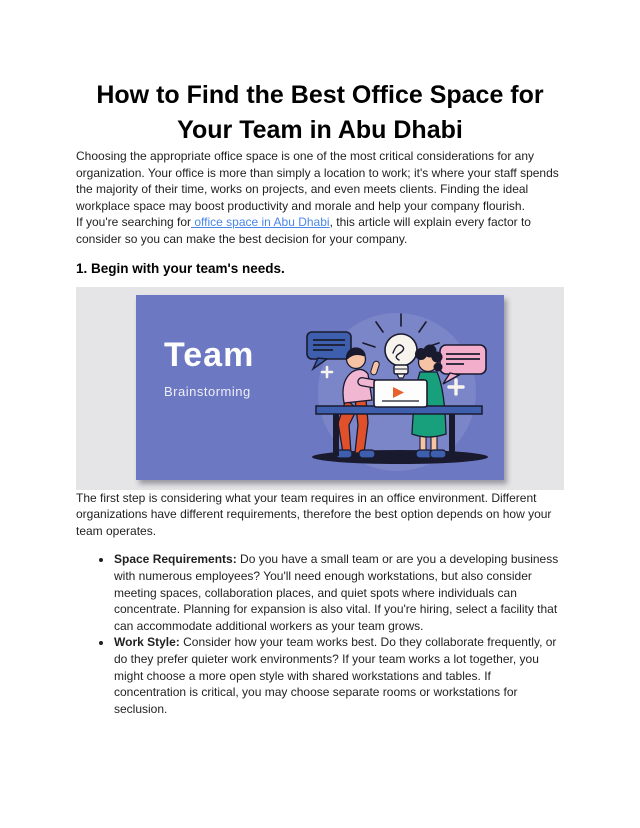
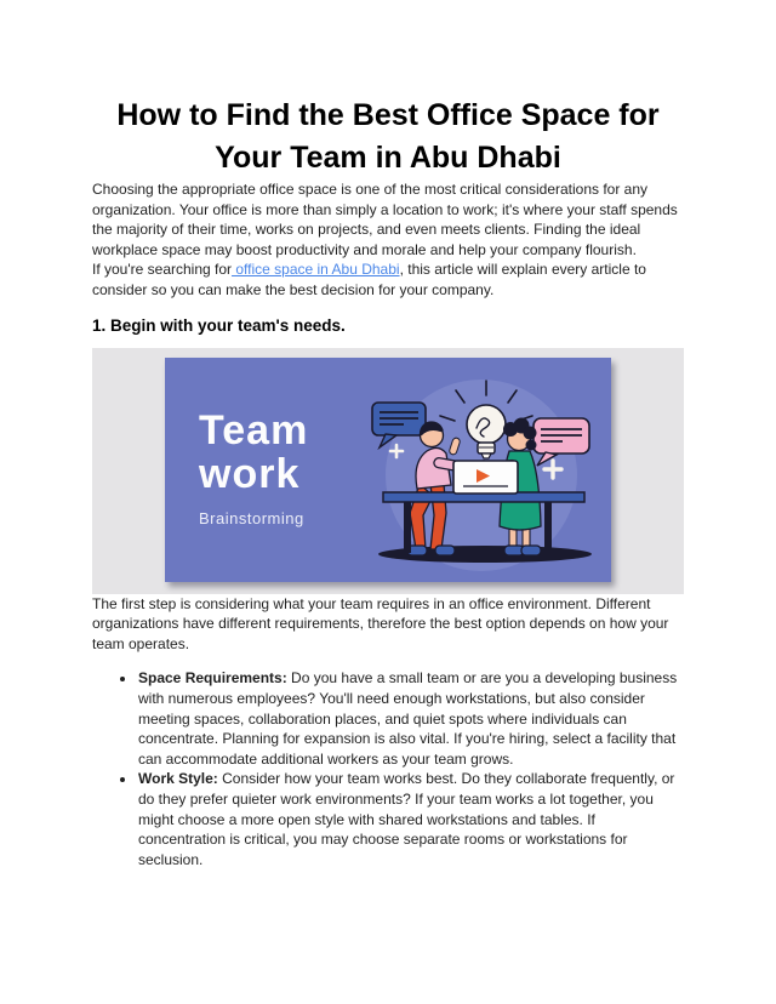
  How to Find the Best Office Space for Your Team in Abu Dhabi
  Choosing the appropriate office space is one of the most critical considerations for any organization. Your office is more than simply a location to work; it's where your staff spends the majority of their time, works on projects, and even meets clients. Finding the ideal workplace space may boost productivity and morale and help your company flourish.
- If you're searching for office space in Abu Dhabi, this article will explain every factor to consider so you can make the best decision for your company.
+ If you're searching for office space in Abu Dhabi, this article will explain every article to consider so you can make the best decision for your company.
  1. Begin with your team's needs.
  Team
+ work
  Brainstorming
  The first step is considering what your team requires in an office environment. Different organizations have different requirements, therefore the best option depends on how your team operates.
  Space Requirements: Do you have a small team or are you a developing business with numerous employees? You'll need enough workstations, but also consider meeting spaces, collaboration places, and quiet spots where individuals can concentrate. Planning for expansion is also vital. If you're hiring, select a facility that can accommodate additional workers as your team grows.
  Work Style: Consider how your team works best. Do they collaborate frequently, or do they prefer quieter work environments? If your team works a lot together, you might choose a more open style with shared workstations and tables. If concentration is critical, you may choose separate rooms or workstations for seclusion.
